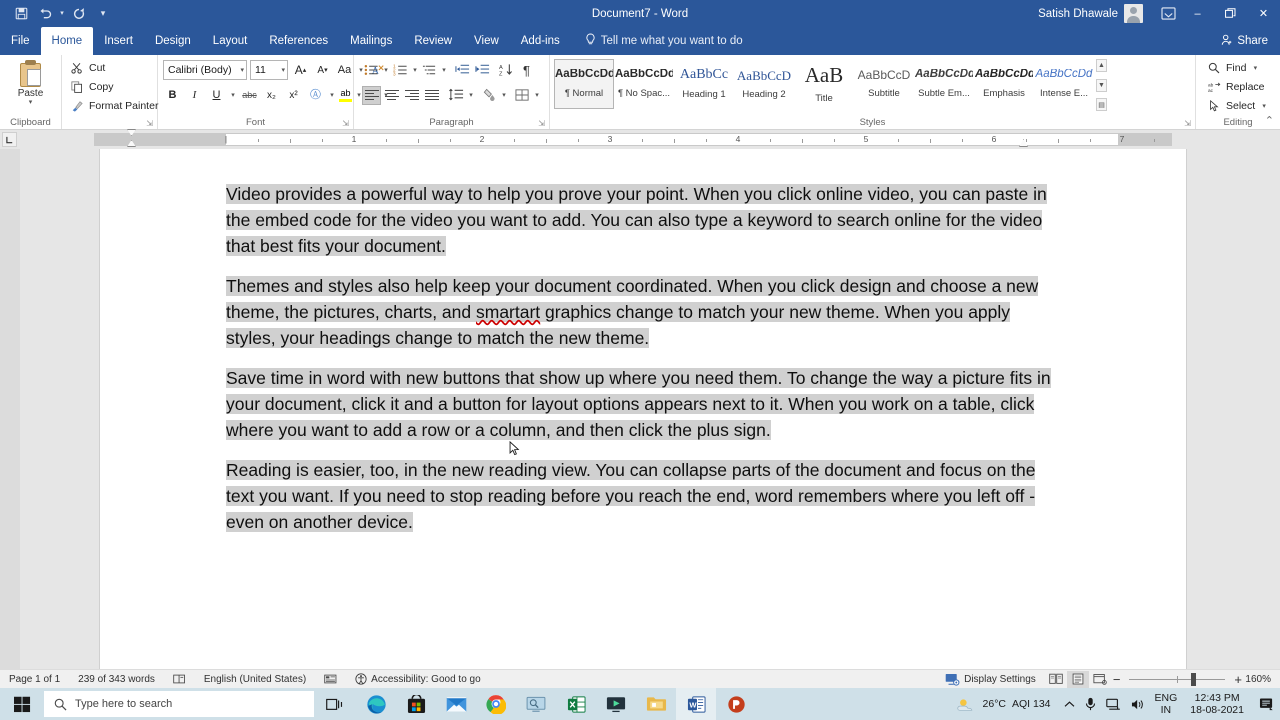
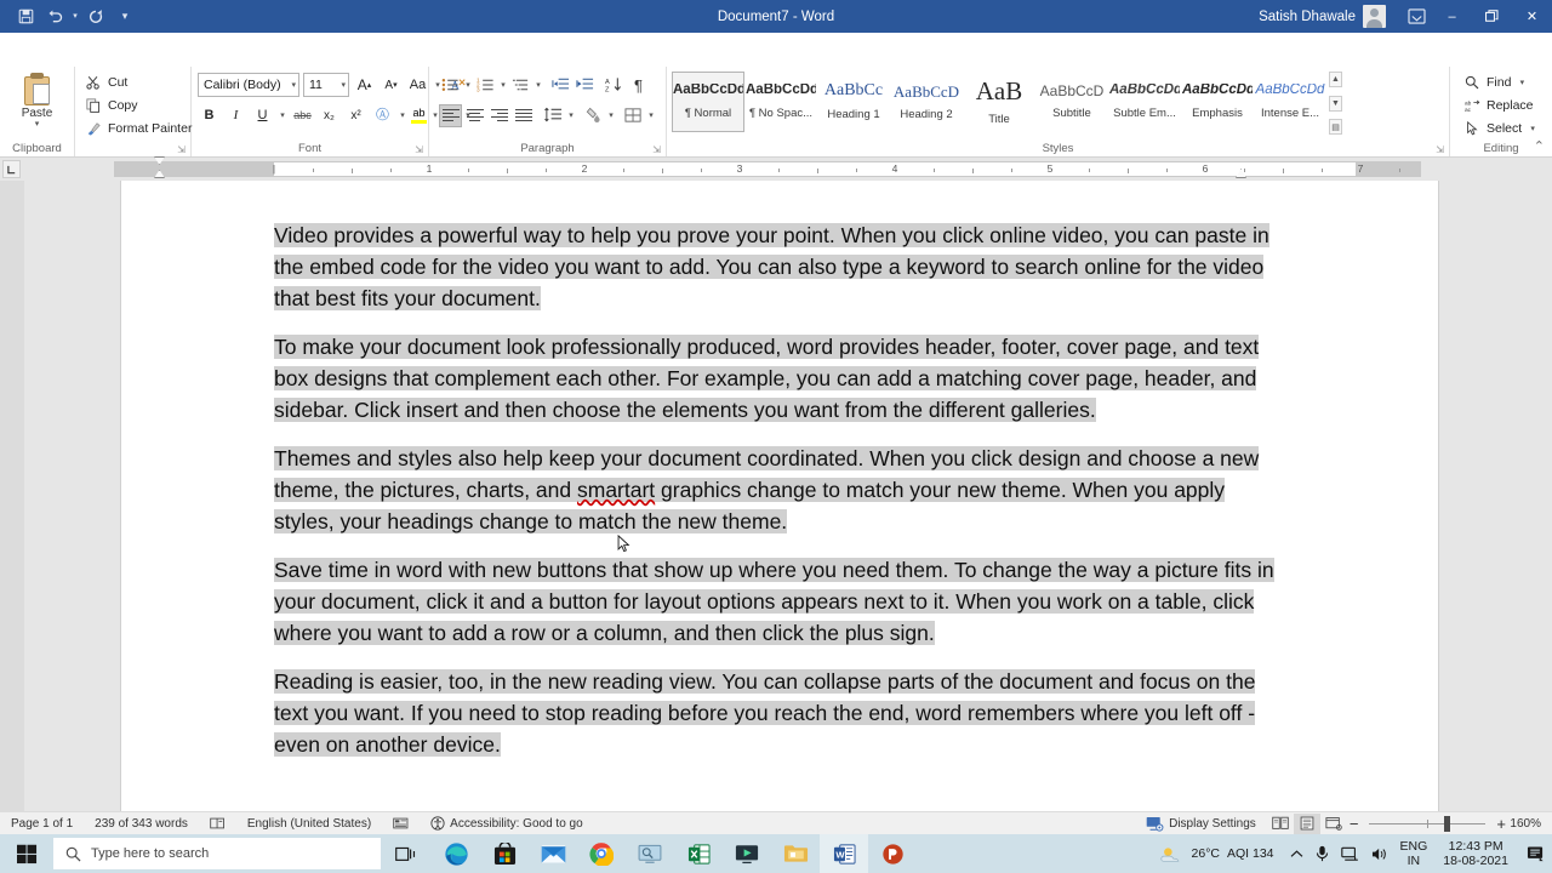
  ▾
  Document7 - Word
  Satish Dhawale
  –
  ✕
- File
- Home
- Insert
- Design
- Layout
- References
- Mailings
- Review
- View
- Add-ins
- Tell me what you want to do
- Share
  Paste
  Clipboard
  Cut
  Copy
  Format Painter
  ⇲
  Calibri (Body)
  11
  A
  A
  Aa
  A
  B
  I
  U
  abc
  x₂
  x²
  Ⓐ
  ab
  Font
  ⇲
  ¶
  Paragraph
  ⇲
  AaBbCcDd
  ¶ Normal
  AaBbCcDd
  ¶ No Spac...
  AaBbCc
  Heading 1
  AaBbCcD
  Heading 2
  AaB
  Title
  AaBbCcD
  Subtitle
  AaBbCcDd
  Subtle Em...
  AaBbCcDd
  Emphasis
  AaBbCcDd
  Intense E...
  Styles
  ⇲
  Find
  Replace
  Select
  Editing
  ⌃
  |
  1
  2
  3
  4
  5
  6
  7
  Video provides a powerful way to help you prove your point. When you click online video, you can paste in the embed code for the video you want to add. You can also type a keyword to search online for the video that best fits your document.
+ To make your document look professionally produced, word provides header, footer, cover page, and text box designs that complement each other. For example, you can add a matching cover page, header, and sidebar. Click insert and then choose the elements you want from the different galleries.
  Themes and styles also help keep your document coordinated. When you click design and choose a new theme, the pictures, charts, and smartart graphics change to match your new theme. When you apply styles, your headings change to match the new theme.
  Save time in word with new buttons that show up where you need them. To change the way a picture fits in your document, click it and a button for layout options appears next to it. When you work on a table, click where you want to add a row or a column, and then click the plus sign.
  Reading is easier, too, in the new reading view. You can collapse parts of the document and focus on the text you want. If you need to stop reading before you reach the end, word remembers where you left off - even on another device.
  Page 1 of 1
  239 of 343 words
  English (United States)
  Accessibility: Good to go
  Display Settings
  −
  +
  160%
  Type here to search
  W
  26°C
  AQI 134
  ENG
  IN
  12:43 PM
  18-08-2021
